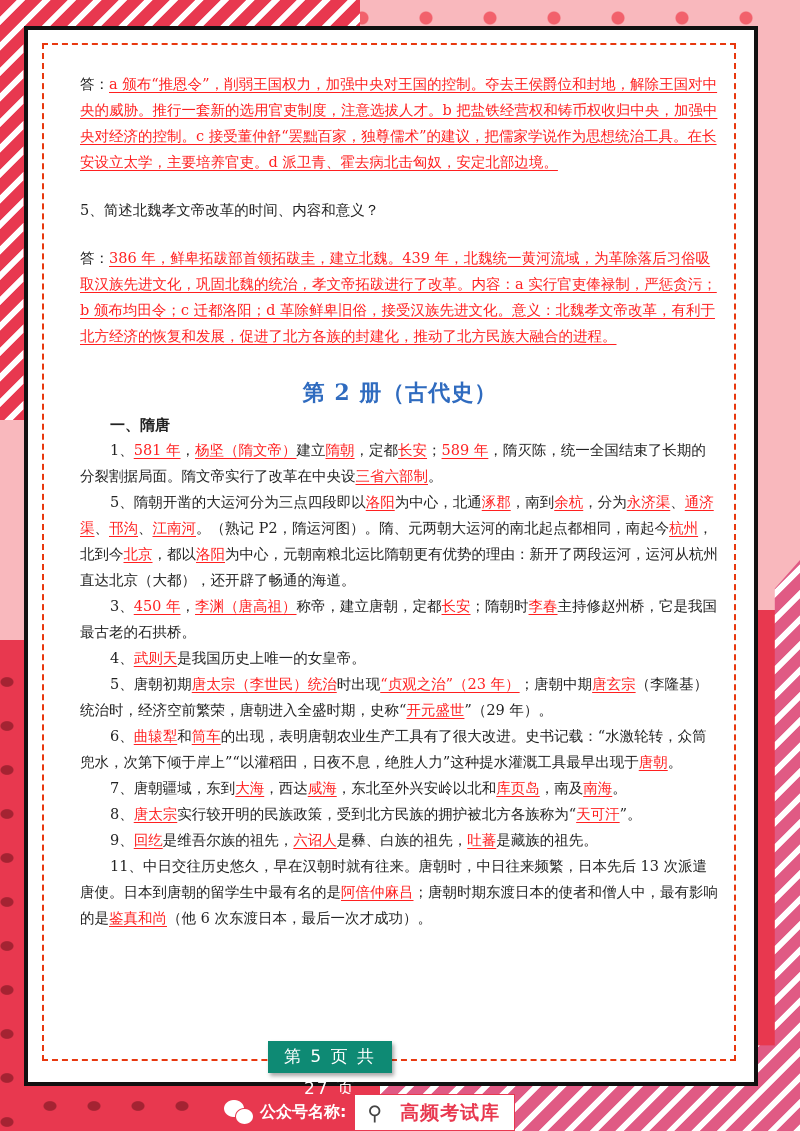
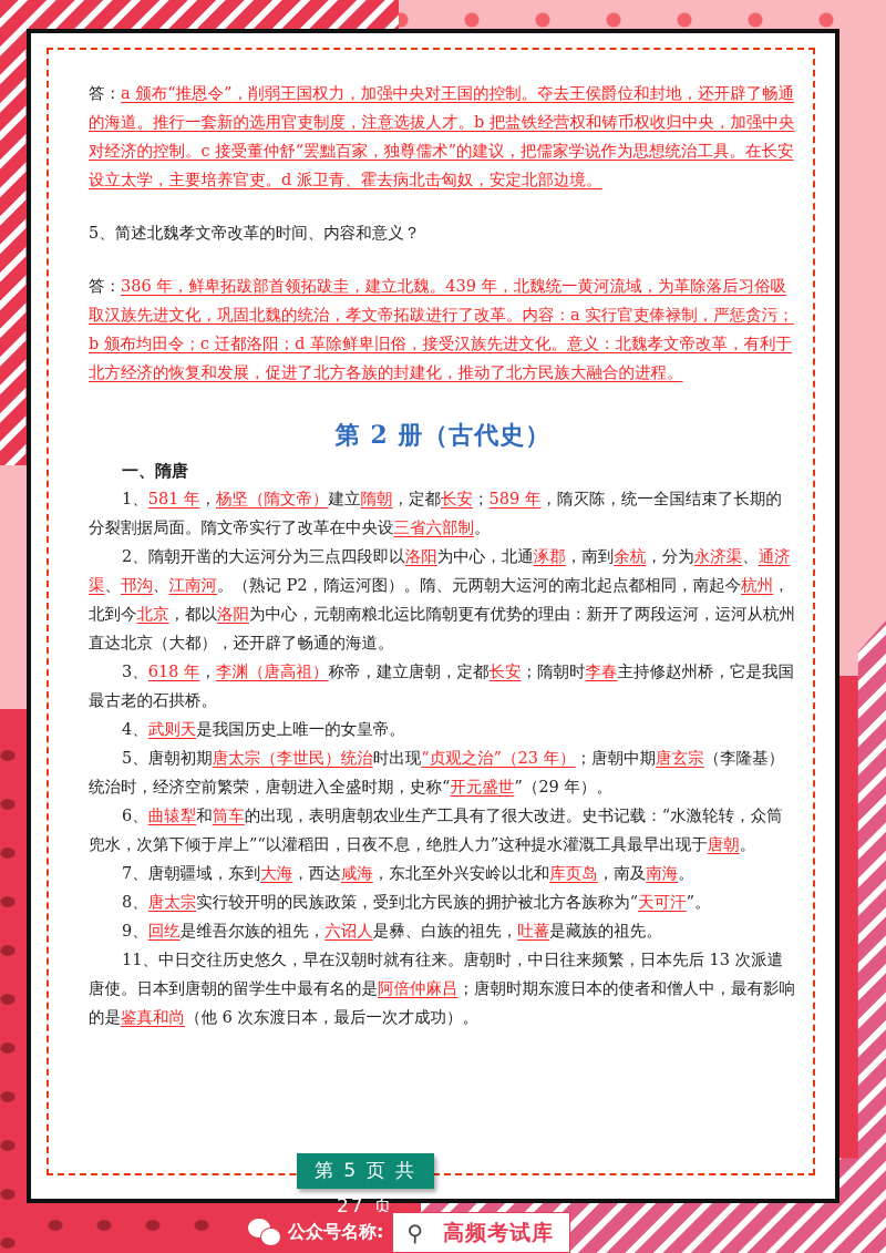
- 答：a 颁布“推恩令”，削弱王国权力，加强中央对王国的控制。夺去王侯爵位和封地，解除王国对中央的威胁。推行一套新的选用官吏制度，注意选拔人才。b 把盐铁经营权和铸币权收归中央，加强中央对经济的控制。c 接受董仲舒“罢黜百家，独尊儒术”的建议，把儒家学说作为思想统治工具。在长安设立太学，主要培养官吏。d 派卫青、霍去病北击匈奴，安定北部边境。
+ 答：a 颁布“推恩令”，削弱王国权力，加强中央对王国的控制。夺去王侯爵位和封地，还开辟了畅通的海道。推行一套新的选用官吏制度，注意选拔人才。b 把盐铁经营权和铸币权收归中央，加强中央对经济的控制。c 接受董仲舒“罢黜百家，独尊儒术”的建议，把儒家学说作为思想统治工具。在长安设立太学，主要培养官吏。d 派卫青、霍去病北击匈奴，安定北部边境。
  5、简述北魏孝文帝改革的时间、内容和意义？
  答：386 年，鲜卑拓跋部首领拓跋圭，建立北魏。439 年，北魏统一黄河流域，为革除落后习俗吸取汉族先进文化，巩固北魏的统治，孝文帝拓跋进行了改革。内容：a 实行官吏俸禄制，严惩贪污；b 颁布均田令；c 迁都洛阳；d 革除鲜卑旧俗，接受汉族先进文化。意义：北魏孝文帝改革，有利于北方经济的恢复和发展，促进了北方各族的封建化，推动了北方民族大融合的进程。
  第 2 册（古代史）
  一、隋唐
  1、581 年，杨坚（隋文帝）建立隋朝，定都长安；589 年，隋灭陈，统一全国结束了长期的分裂割据局面。隋文帝实行了改革在中央设三省六部制。
- 5、隋朝开凿的大运河分为三点四段即以洛阳为中心，北通涿郡，南到余杭，分为永济渠、通济渠、邗沟、江南河。（熟记 P2，隋运河图）。隋、元两朝大运河的南北起点都相同，南起今杭州，北到今北京，都以洛阳为中心，元朝南粮北运比隋朝更有优势的理由：新开了两段运河，运河从杭州直达北京（大都），还开辟了畅通的海道。
+ 2、隋朝开凿的大运河分为三点四段即以洛阳为中心，北通涿郡，南到余杭，分为永济渠、通济渠、邗沟、江南河。（熟记 P2，隋运河图）。隋、元两朝大运河的南北起点都相同，南起今杭州，北到今北京，都以洛阳为中心，元朝南粮北运比隋朝更有优势的理由：新开了两段运河，运河从杭州直达北京（大都），还开辟了畅通的海道。
- 3、450 年，李渊（唐高祖）称帝，建立唐朝，定都长安；隋朝时李春主持修赵州桥，它是我国最古老的石拱桥。
+ 3、618 年，李渊（唐高祖）称帝，建立唐朝，定都长安；隋朝时李春主持修赵州桥，它是我国最古老的石拱桥。
  4、武则天是我国历史上唯一的女皇帝。
  5、唐朝初期唐太宗（李世民）统治时出现“贞观之治”（23 年）；唐朝中期唐玄宗（李隆基）统治时，经济空前繁荣，唐朝进入全盛时期，史称“开元盛世”（29 年）。
  6、曲辕犁和筒车的出现，表明唐朝农业生产工具有了很大改进。史书记载：“水激轮转，众筒兜水，次第下倾于岸上”“以灌稻田，日夜不息，绝胜人力”这种提水灌溉工具最早出现于唐朝。
  7、唐朝疆域，东到大海，西达咸海，东北至外兴安岭以北和库页岛，南及南海。
  8、唐太宗实行较开明的民族政策，受到北方民族的拥护被北方各族称为“天可汗”。
  9、回纥是维吾尔族的祖先，六诏人是彝、白族的祖先，吐蕃是藏族的祖先。
  11、中日交往历史悠久，早在汉朝时就有往来。唐朝时，中日往来频繁，日本先后 13 次派遣唐使。日本到唐朝的留学生中最有名的是阿倍仲麻吕；唐朝时期东渡日本的使者和僧人中，最有影响的是鉴真和尚（他 6 次东渡日本，最后一次才成功）。
  第 5 页 共 27 页
  公众号名称:
  ⚲
  高频考试库
